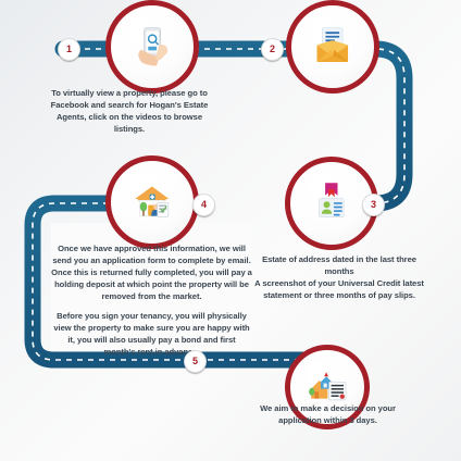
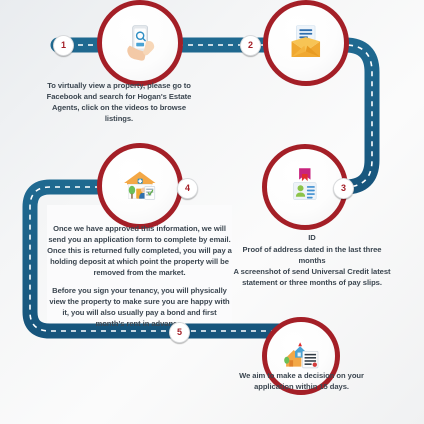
  1
  To virtually view a property, please go to Facebook and search for Hogan's Estate Agents, click on the videos to browse listings.
  2
  3
+ ID
- Estate of address dated in the last three months
+ Proof of address dated in the last three months
- A screenshot of your Universal Credit latest statement or three months of pay slips.
+ A screenshot of send Universal Credit latest statement or three months of pay slips.
  4
  Once we have approved this information, we will send you an application form to complete by email. Once this is returned fully completed, you will pay a holding deposit at which point the property will be removed from the market.
  Before you sign your tenancy, you will physically view the property to make sure you are happy with it, you will also usually pay a bond and first month's rent in advan
  5
- We aim to make a decision on your application within 3 days.
+ We aim to make a decision on your application within 15 days.
